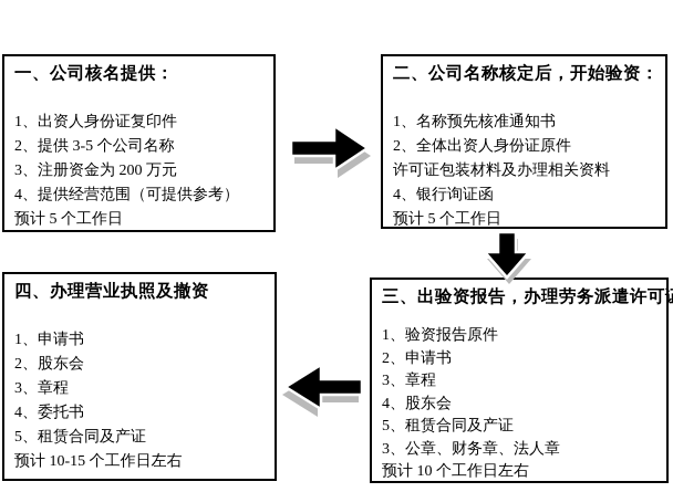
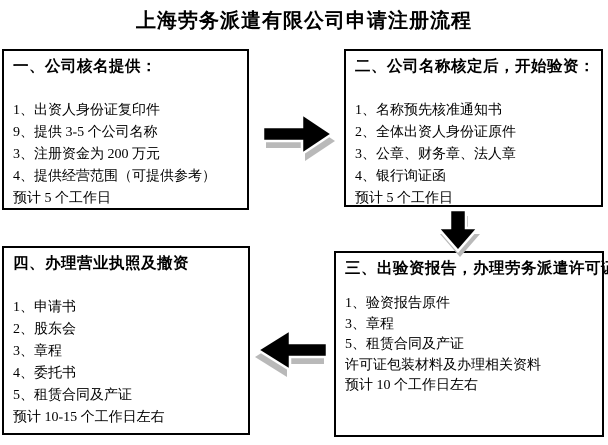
+ 上海劳务派遣有限公司申请注册流程
  一、公司核名提供：
  1、出资人身份证复印件
- 2、提供 3-5 个公司名称
+ 9、提供 3-5 个公司名称
  3、注册资金为 200 万元
  4、提供经营范围（可提供参考）
  预计 5 个工作日
  二、公司名称核定后，开始验资：
  1、名称预先核准通知书
  2、全体出资人身份证原件
- 许可证包装材料及办理相关资料
+ 3、公章、财务章、法人章
  4、银行询证函
  预计 5 个工作日
  三、出验资报告，办理劳务派遣许可
  1、验资报告原件
- 2、申请书
  3、章程
- 4、股东会
  5、租赁合同及产证
- 3、公章、财务章、法人章
+ 许可证包装材料及办理相关资料
  预计 10 个工作日左右
  四、办理营业执照及撤资
  1、申请书
  2、股东会
  3、章程
  4、委托书
  5、租赁合同及产证
  预计 10-15 个工作日左右
